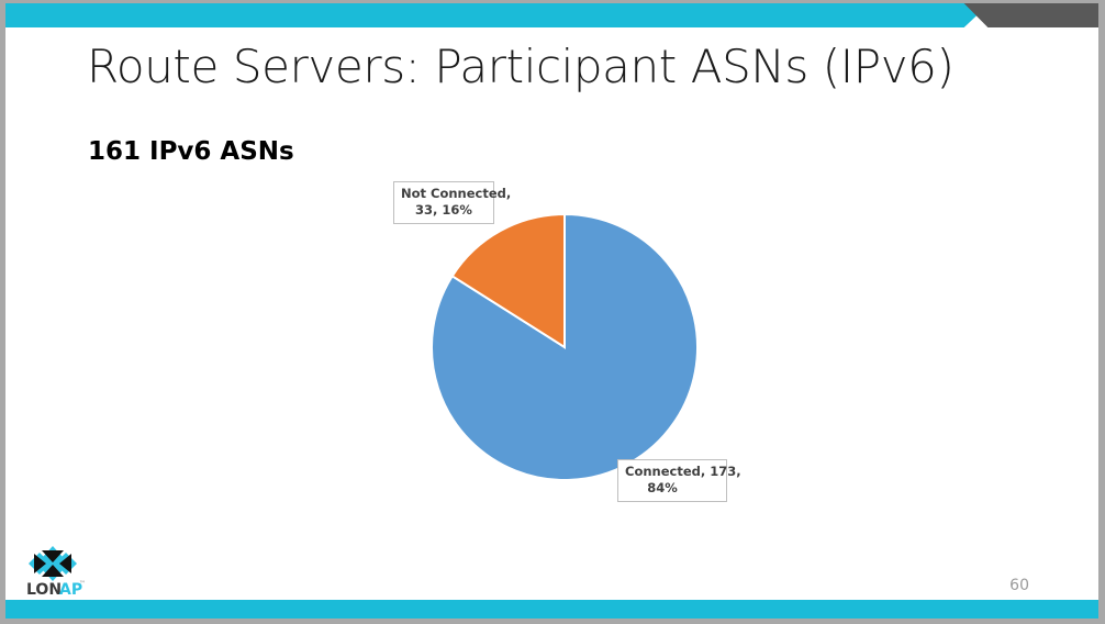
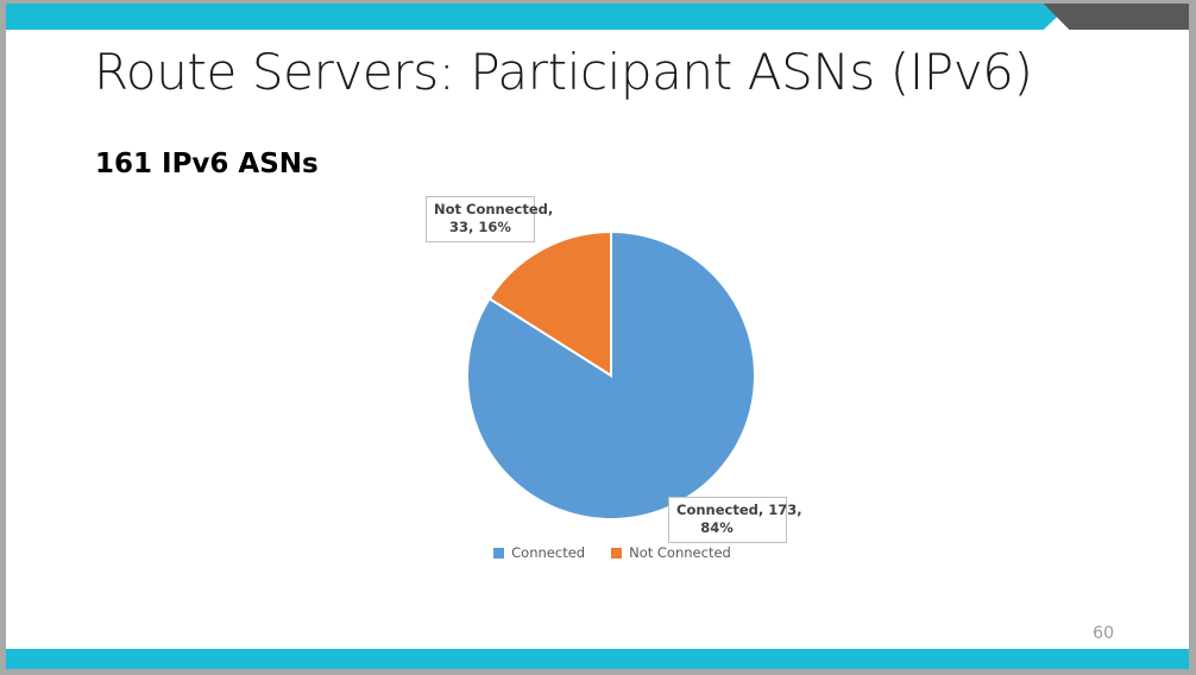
  Route Servers: Participant ASNs (IPv6)
  161 IPv6 ASNs
  Not Connected,
  33, 16%
  Connected, 173,
  84%
+ Connected
+ Not Connected
  60
- LON
- AP
